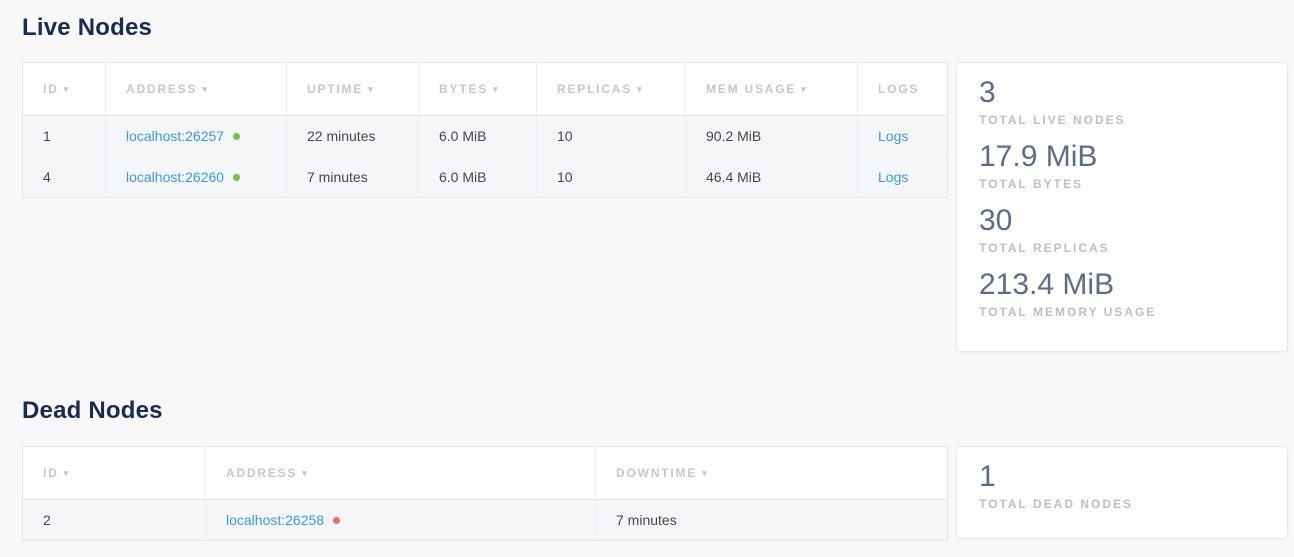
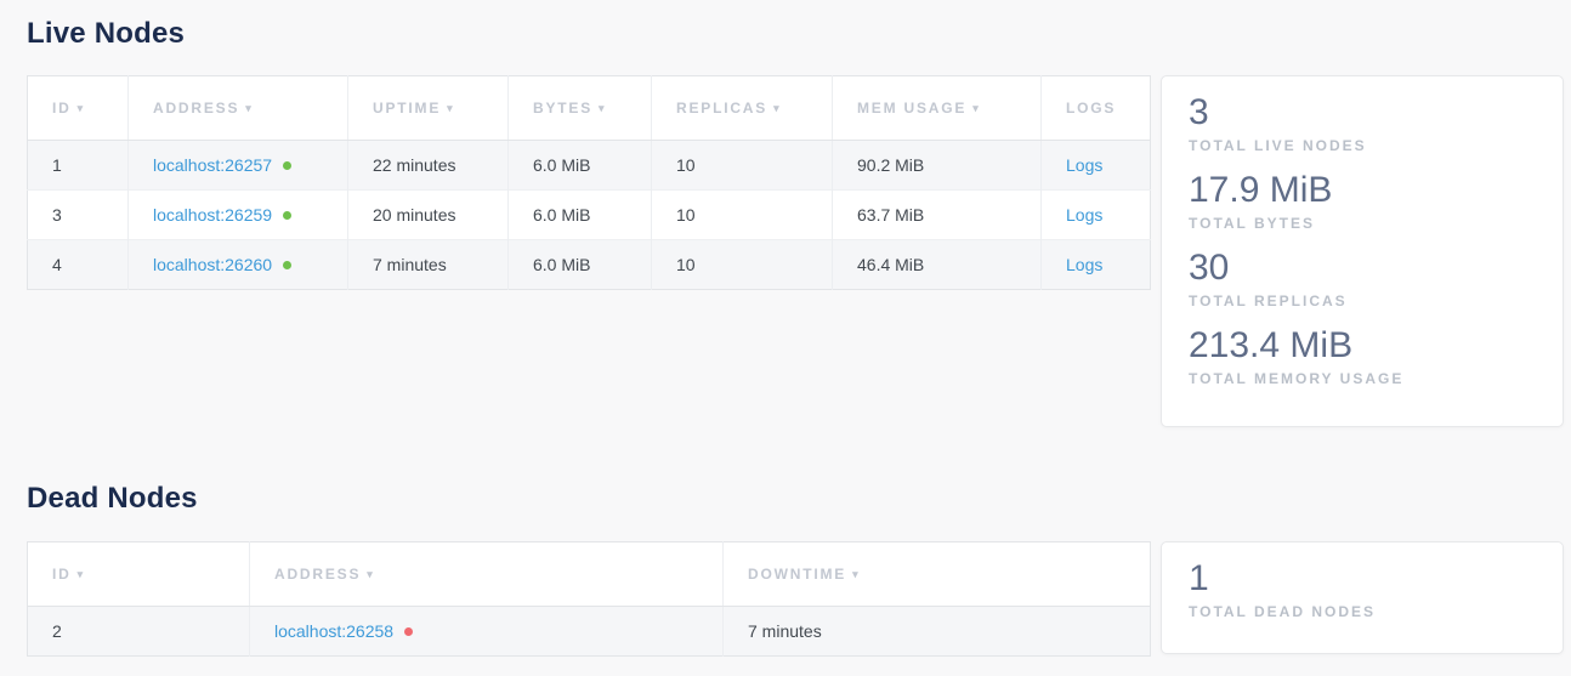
  Live Nodes
  ID ▾	ADDRESS ▾	UPTIME ▾	BYTES ▾	REPLICAS ▾	MEM USAGE ▾	LOGS
  1	localhost:26257	22 minutes	6.0 MiB	10	90.2 MiB	Logs
+ 3	localhost:26259	20 minutes	6.0 MiB	10	63.7 MiB	Logs
  4	localhost:26260	7 minutes	6.0 MiB	10	46.4 MiB	Logs
  3
  TOTAL LIVE NODES
  17.9 MiB
  TOTAL BYTES
  30
  TOTAL REPLICAS
  213.4 MiB
  TOTAL MEMORY USAGE
  Dead Nodes
  ID ▾	ADDRESS ▾	DOWNTIME ▾
  2	localhost:26258	7 minutes
  1
  TOTAL DEAD NODES
